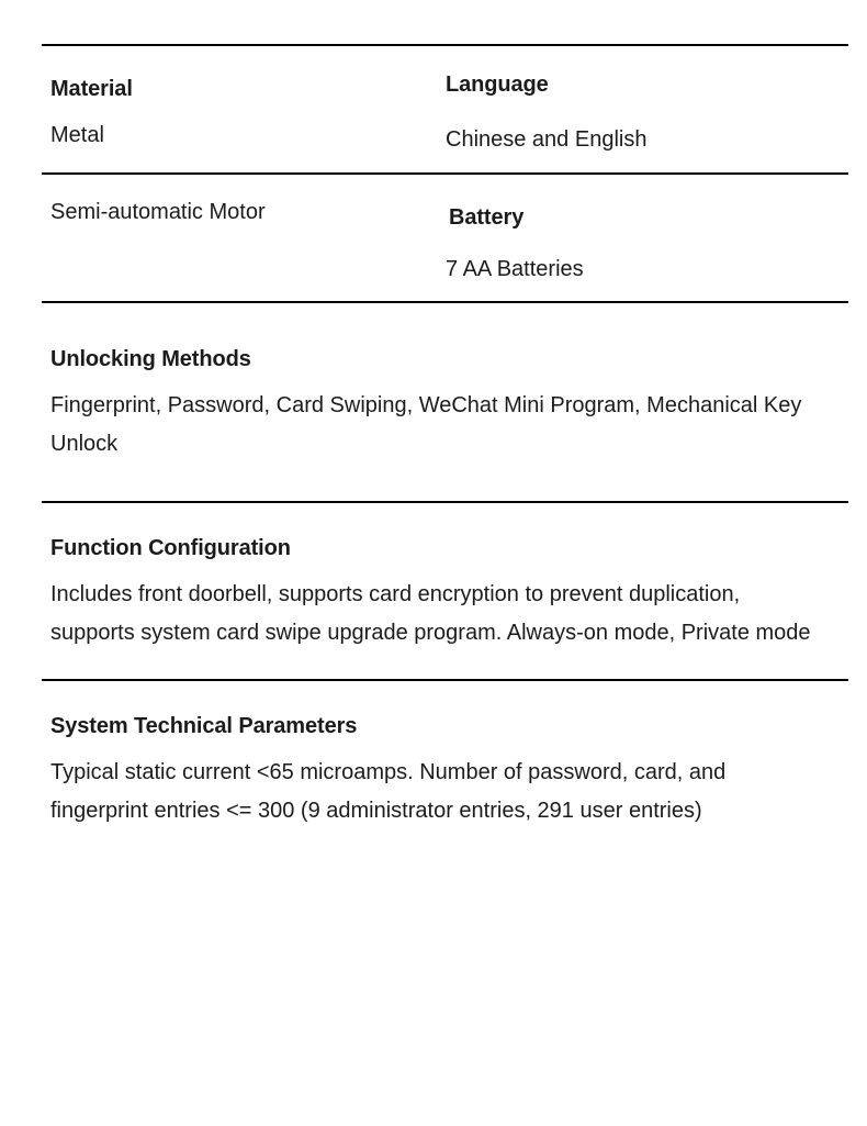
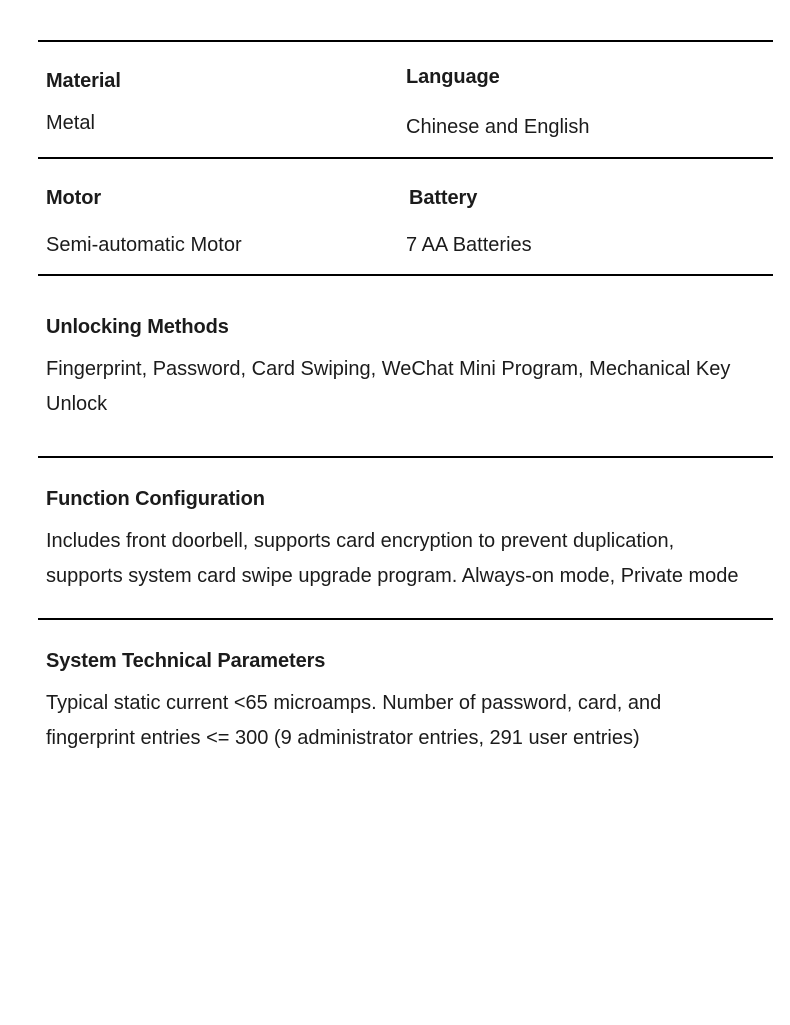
  Material
  Metal
  Language
  Chinese and English
+ Motor
  Semi-automatic Motor
  Battery
  7 AA Batteries
  Unlocking Methods
  Fingerprint, Password, Card Swiping, WeChat Mini Program, Mechanical Key Unlock
  Function Configuration
  Includes front doorbell, supports card encryption to prevent duplication, supports system card swipe upgrade program. Always-on mode, Private mode
  System Technical Parameters
  Typical static current <65 microamps. Number of password, card, and fingerprint entries <= 300 (9 administrator entries, 291 user entries)
